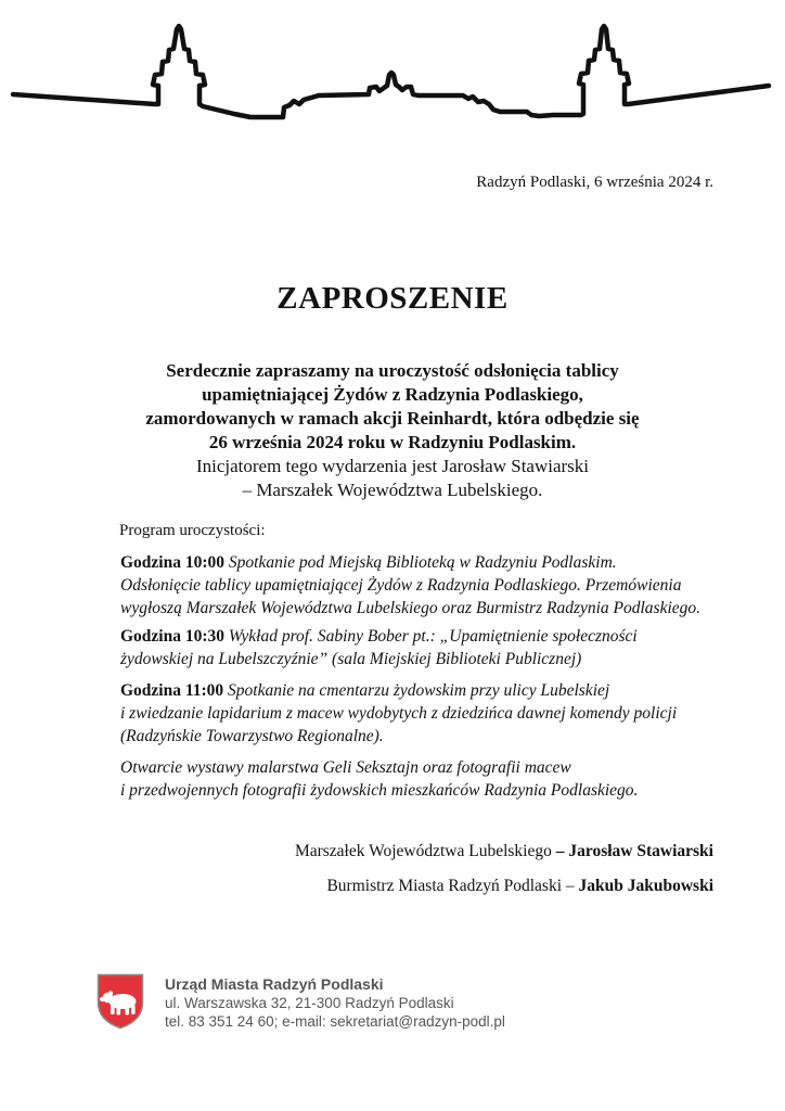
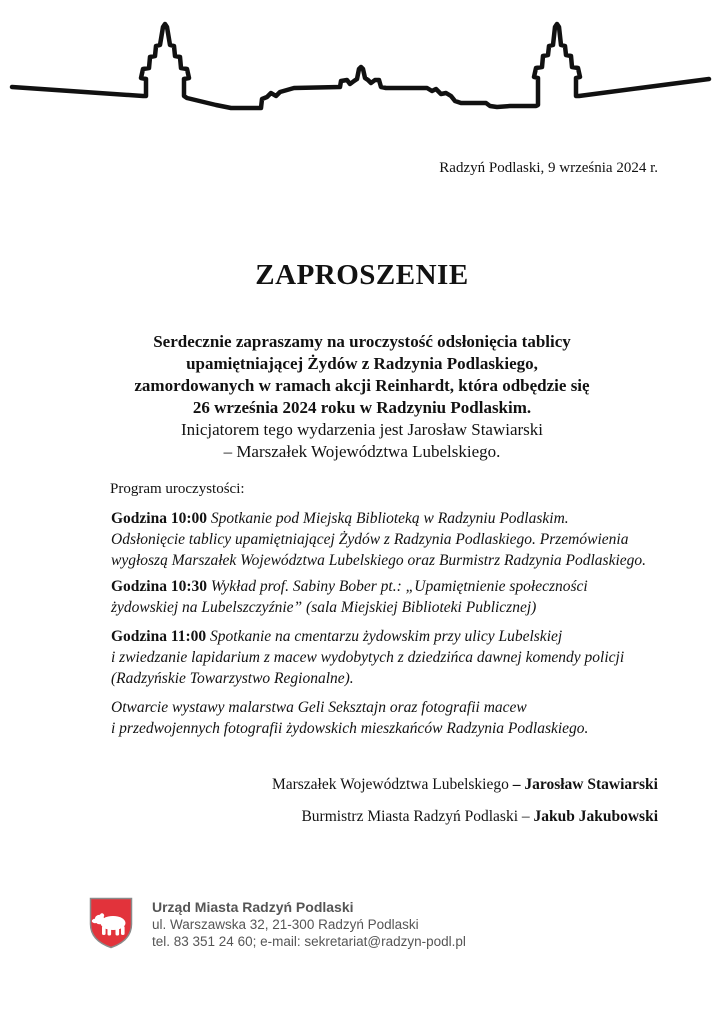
- Radzyń Podlaski, 6 września 2024 r.
+ Radzyń Podlaski, 9 września 2024 r.
  ZAPROSZENIE
  Serdecznie zapraszamy na uroczystość odsłonięcia tablicy
  upamiętniającej Żydów z Radzynia Podlaskiego,
  zamordowanych w ramach akcji Reinhardt, która odbędzie się
  26 września 2024 roku w Radzyniu Podlaskim.
  Inicjatorem tego wydarzenia jest Jarosław Stawiarski
  – Marszałek Województwa Lubelskiego.
  Program uroczystości:
  Godzina 10:00 Spotkanie pod Miejską Biblioteką w Radzyniu Podlaskim.
  Odsłonięcie tablicy upamiętniającej Żydów z Radzynia Podlaskiego. Przemówienia
  wygłoszą Marszałek Województwa Lubelskiego oraz Burmistrz Radzynia Podlaskiego.
  Godzina 10:30 Wykład prof. Sabiny Bober pt.: „Upamiętnienie społeczności
  żydowskiej na Lubelszczyźnie” (sala Miejskiej Biblioteki Publicznej)
  Godzina 11:00 Spotkanie na cmentarzu żydowskim przy ulicy Lubelskiej
  i zwiedzanie lapidarium z macew wydobytych z dziedzińca dawnej komendy policji
  (Radzyńskie Towarzystwo Regionalne).
  Otwarcie wystawy malarstwa Geli Seksztajn oraz fotografii macew
  i przedwojennych fotografii żydowskich mieszkańców Radzynia Podlaskiego.
  Marszałek Województwa Lubelskiego – Jarosław Stawiarski
  Burmistrz Miasta Radzyń Podlaski – Jakub Jakubowski
  Urząd Miasta Radzyń Podlaski
  ul. Warszawska 32, 21-300 Radzyń Podlaski
  tel. 83 351 24 60; e-mail: sekretariat@radzyn-podl.pl
